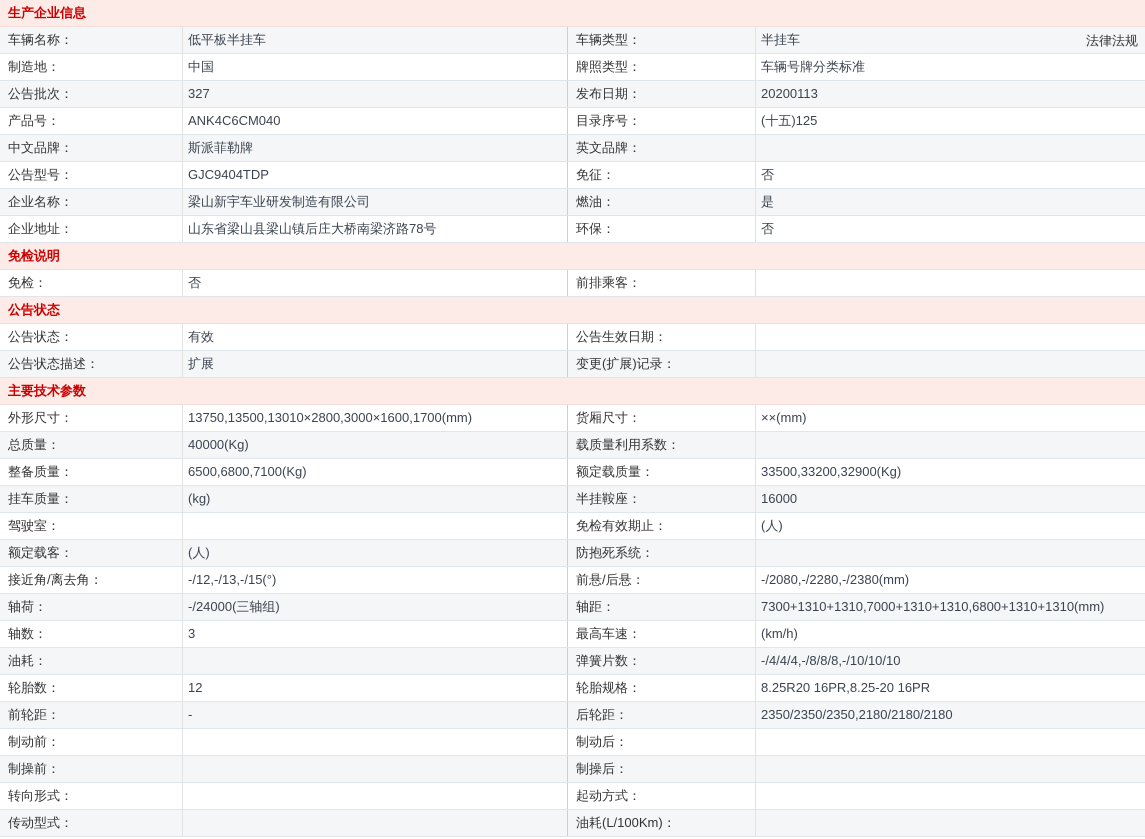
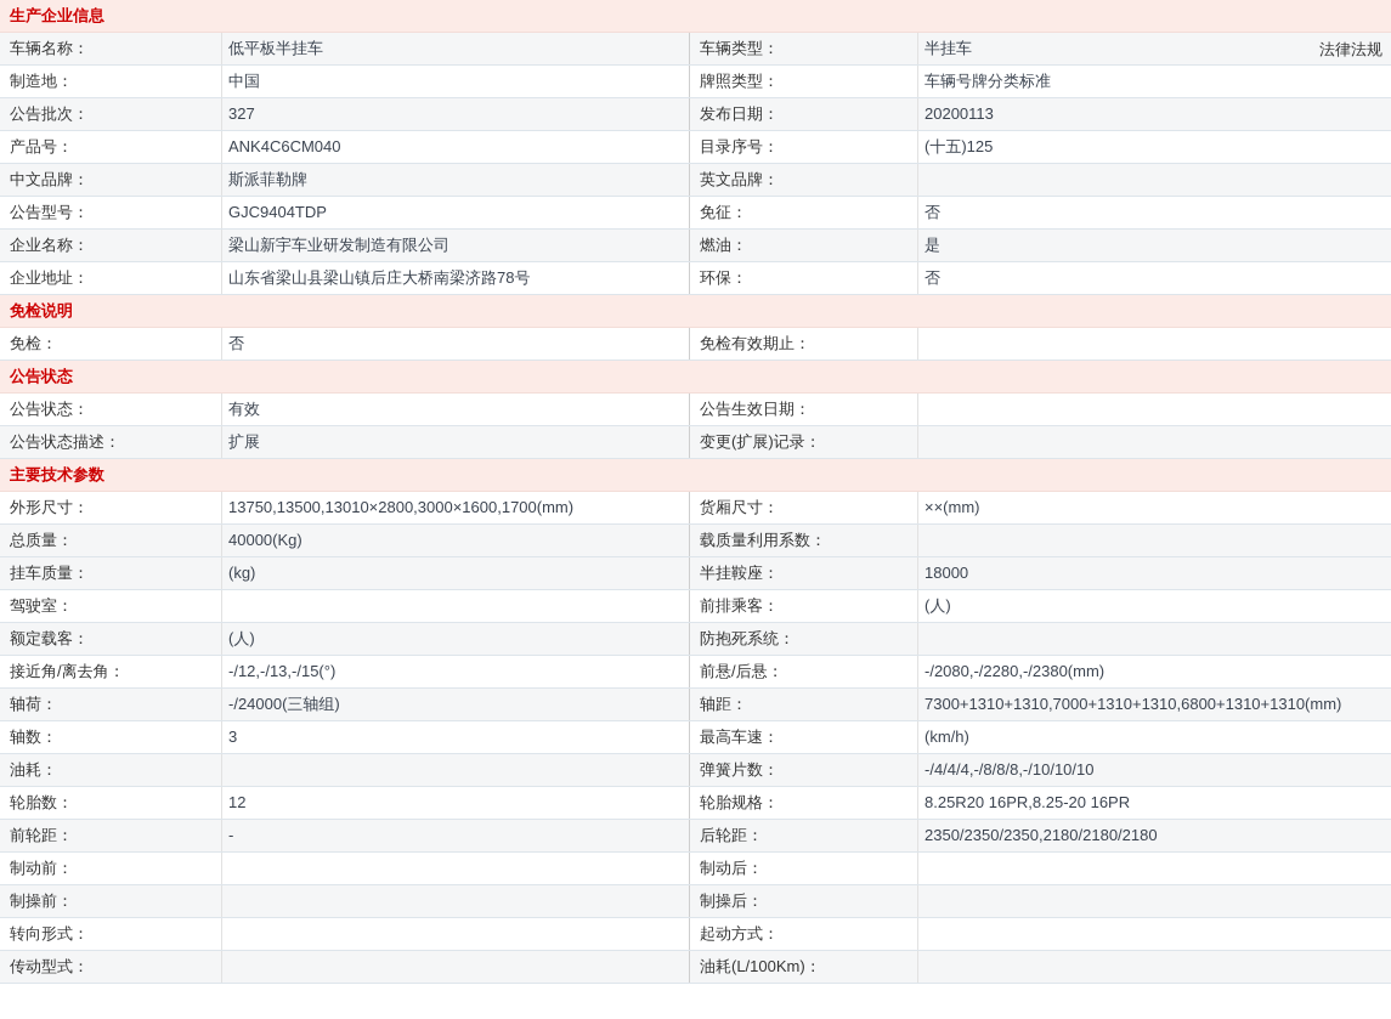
  生产企业信息
  车辆名称：
  低平板半挂车
  车辆类型：
  半挂车
  制造地：
  中国
  牌照类型：
  车辆号牌分类标准
  公告批次：
  327
  发布日期：
  20200113
  产品号：
  ANK4C6CM040
  目录序号：
  (十五)125
  中文品牌：
  斯派菲勒牌
  英文品牌：
  公告型号：
  GJC9404TDP
  免征：
  否
  企业名称：
  梁山新宇车业研发制造有限公司
  燃油：
  是
  企业地址：
  山东省梁山县梁山镇后庄大桥南梁济路78号
  环保：
  否
  免检说明
  免检：
  否
- 前排乘客：
+ 免检有效期止：
  公告状态
  公告状态：
  有效
  公告生效日期：
  公告状态描述：
  扩展
  变更(扩展)记录：
  主要技术参数
  外形尺寸：
  13750,13500,13010×2800,3000×1600,1700(mm)
  货厢尺寸：
  ××(mm)
  总质量：
  40000(Kg)
  载质量利用系数：
- 整备质量：
- 6500,6800,7100(Kg)
- 额定载质量：
- 33500,33200,32900(Kg)
  挂车质量：
  (kg)
  半挂鞍座：
- 16000
+ 18000
  驾驶室：
- 免检有效期止：
+ 前排乘客：
  (人)
  额定载客：
  (人)
  防抱死系统：
  接近角/离去角：
  -/12,-/13,-/15(°)
  前悬/后悬：
  -/2080,-/2280,-/2380(mm)
  轴荷：
  -/24000(三轴组)
  轴距：
  7300+1310+1310,7000+1310+1310,6800+1310+1310(mm)
  轴数：
  3
  最高车速：
  (km/h)
  油耗：
  弹簧片数：
  -/4/4/4,-/8/8/8,-/10/10/10
  轮胎数：
  12
  轮胎规格：
  8.25R20 16PR,8.25-20 16PR
  前轮距：
  -
  后轮距：
  2350/2350/2350,2180/2180/2180
  制动前：
  制动后：
  制操前：
  制操后：
  转向形式：
  起动方式：
  传动型式：
  油耗(L/100Km)：
  法律法规
